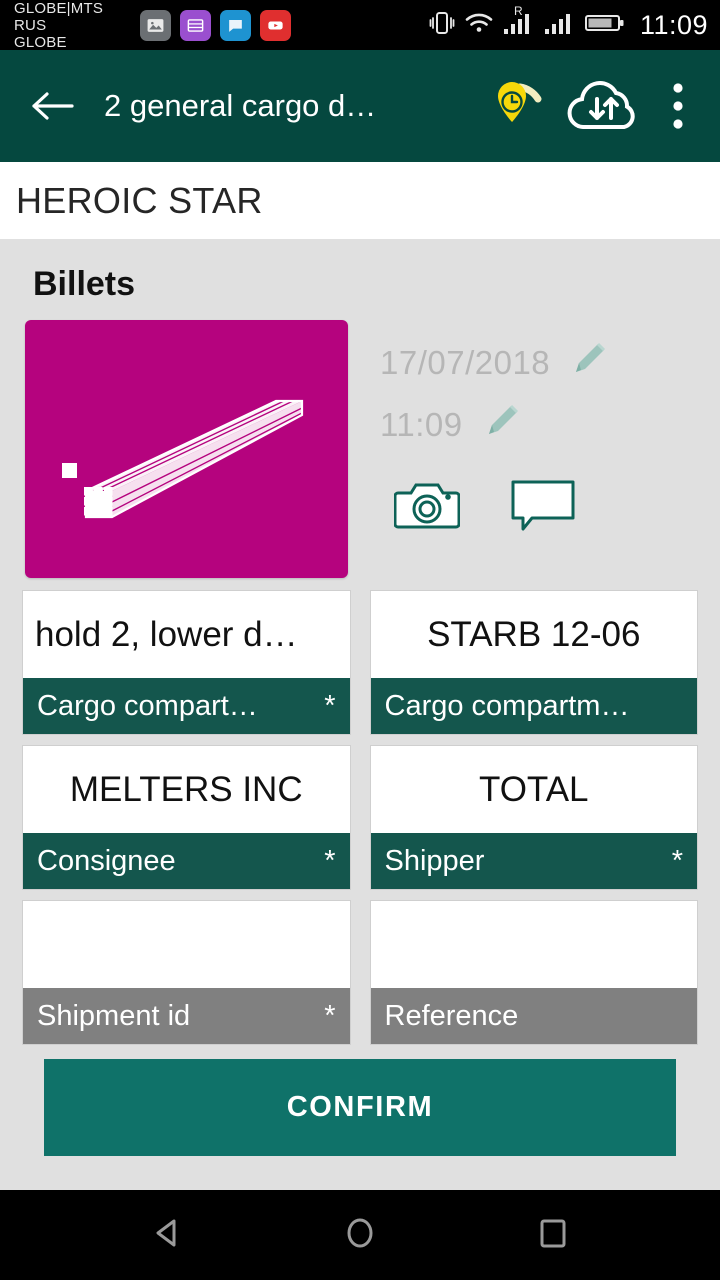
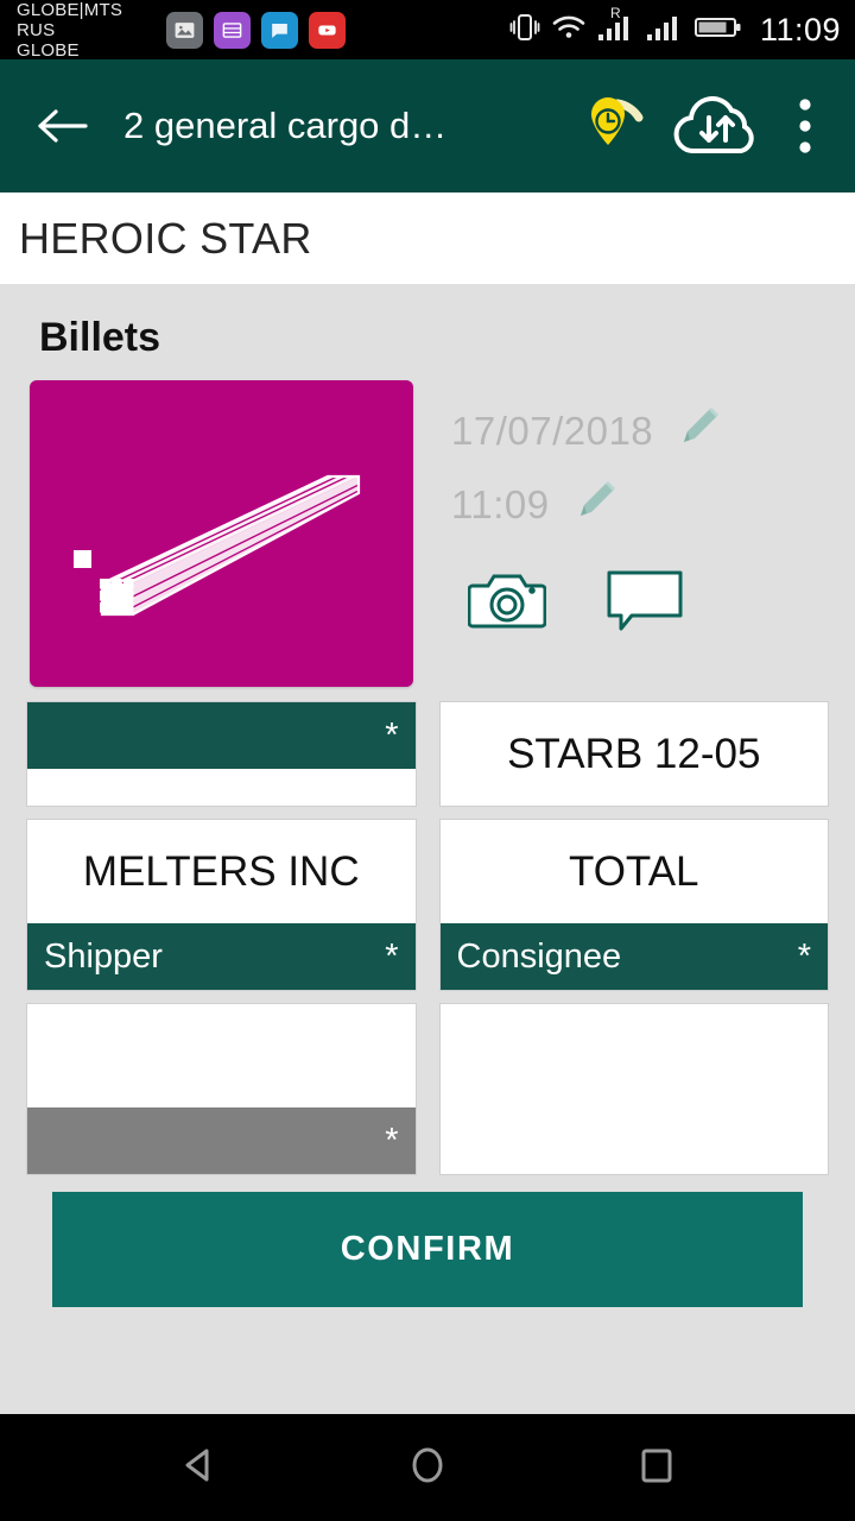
  GLOBE|MTS RUS
  GLOBE
  R
  11:09
  2 general cargo d…
  HEROIC STAR
  Billets
  17/07/2018
  11:09
- hold 2, lower d…
- Cargo compart…
  *
- STARB 12-06
+ STARB 12-05
- Cargo compartm…
  MELTERS INC
- Consignee
+ Shipper
  *
  TOTAL
- Shipper
+ Consignee
  *
- Shipment id
  *
- Reference
  CONFIRM
